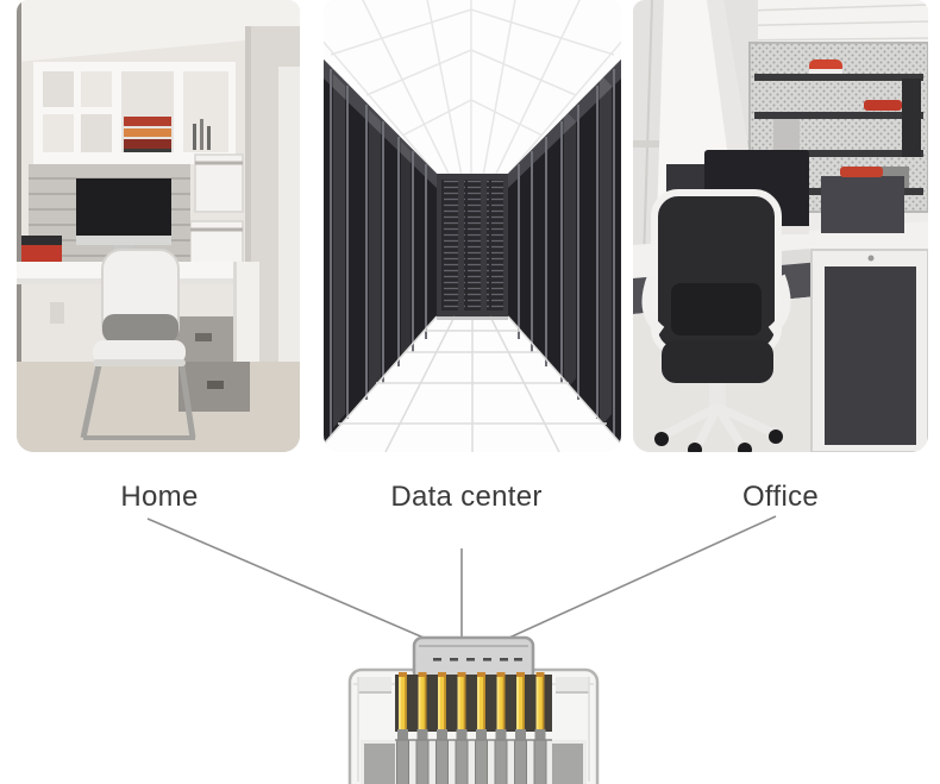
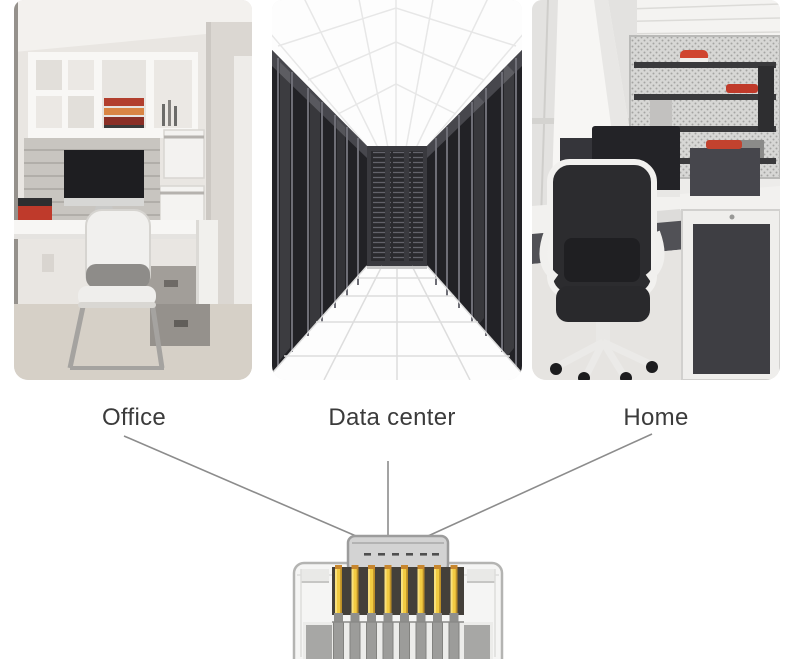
- Home
+ Office
  Data center
- Office
+ Home
